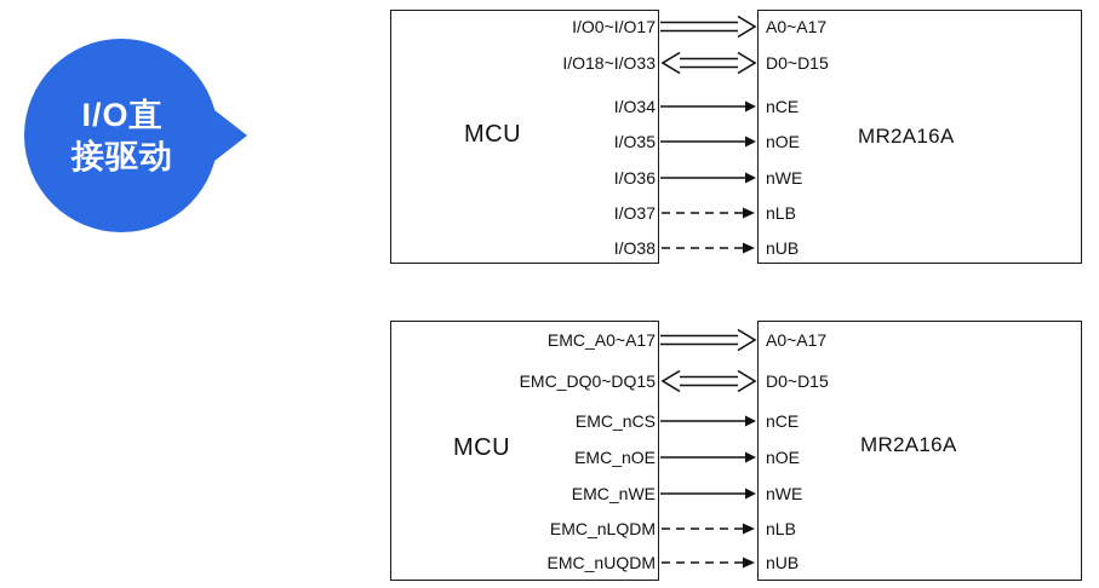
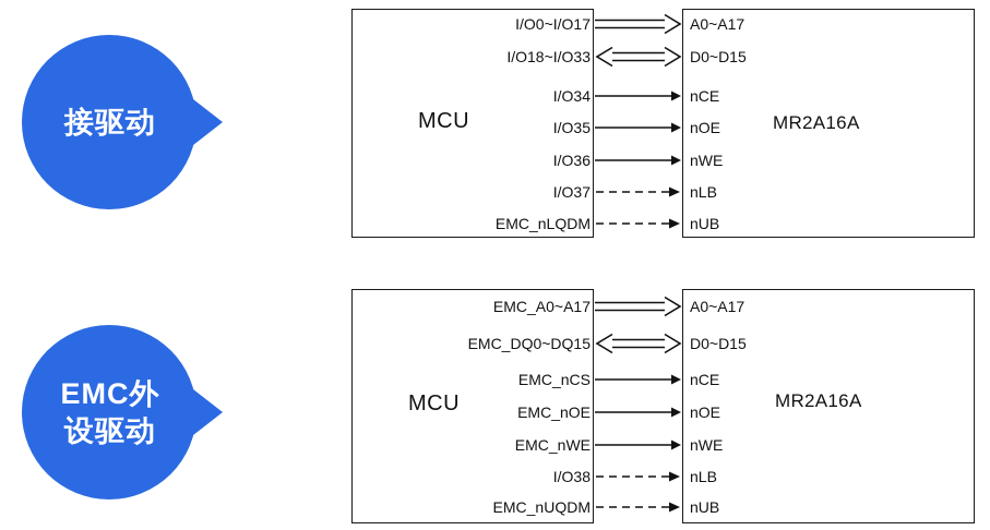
- I/O直
  接驱动
+ EMC外
+ 设驱动
  MCU
  MR2A16A
  I/O0~I/O17
  A0~A17
  I/O18~I/O33
  D0~D15
  I/O34
  nCE
  I/O35
  nOE
  I/O36
  nWE
  I/O37
  nLB
- I/O38
+ EMC_nLQDM
  nUB
  MCU
  MR2A16A
  EMC_A0~A17
  A0~A17
  EMC_DQ0~DQ15
  D0~D15
  EMC_nCS
  nCE
  EMC_nOE
  nOE
  EMC_nWE
  nWE
- EMC_nLQDM
+ I/O38
  nLB
  EMC_nUQDM
  nUB
